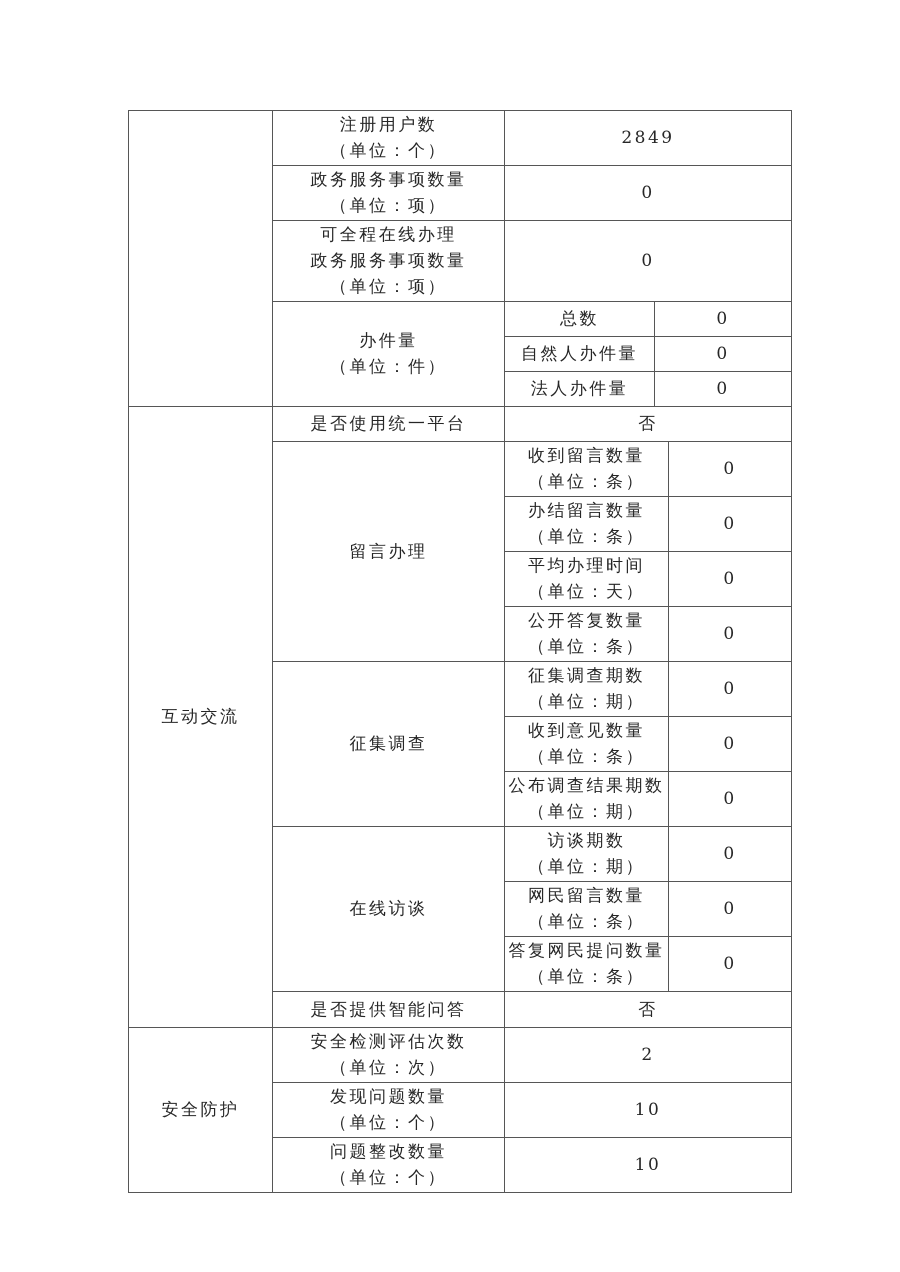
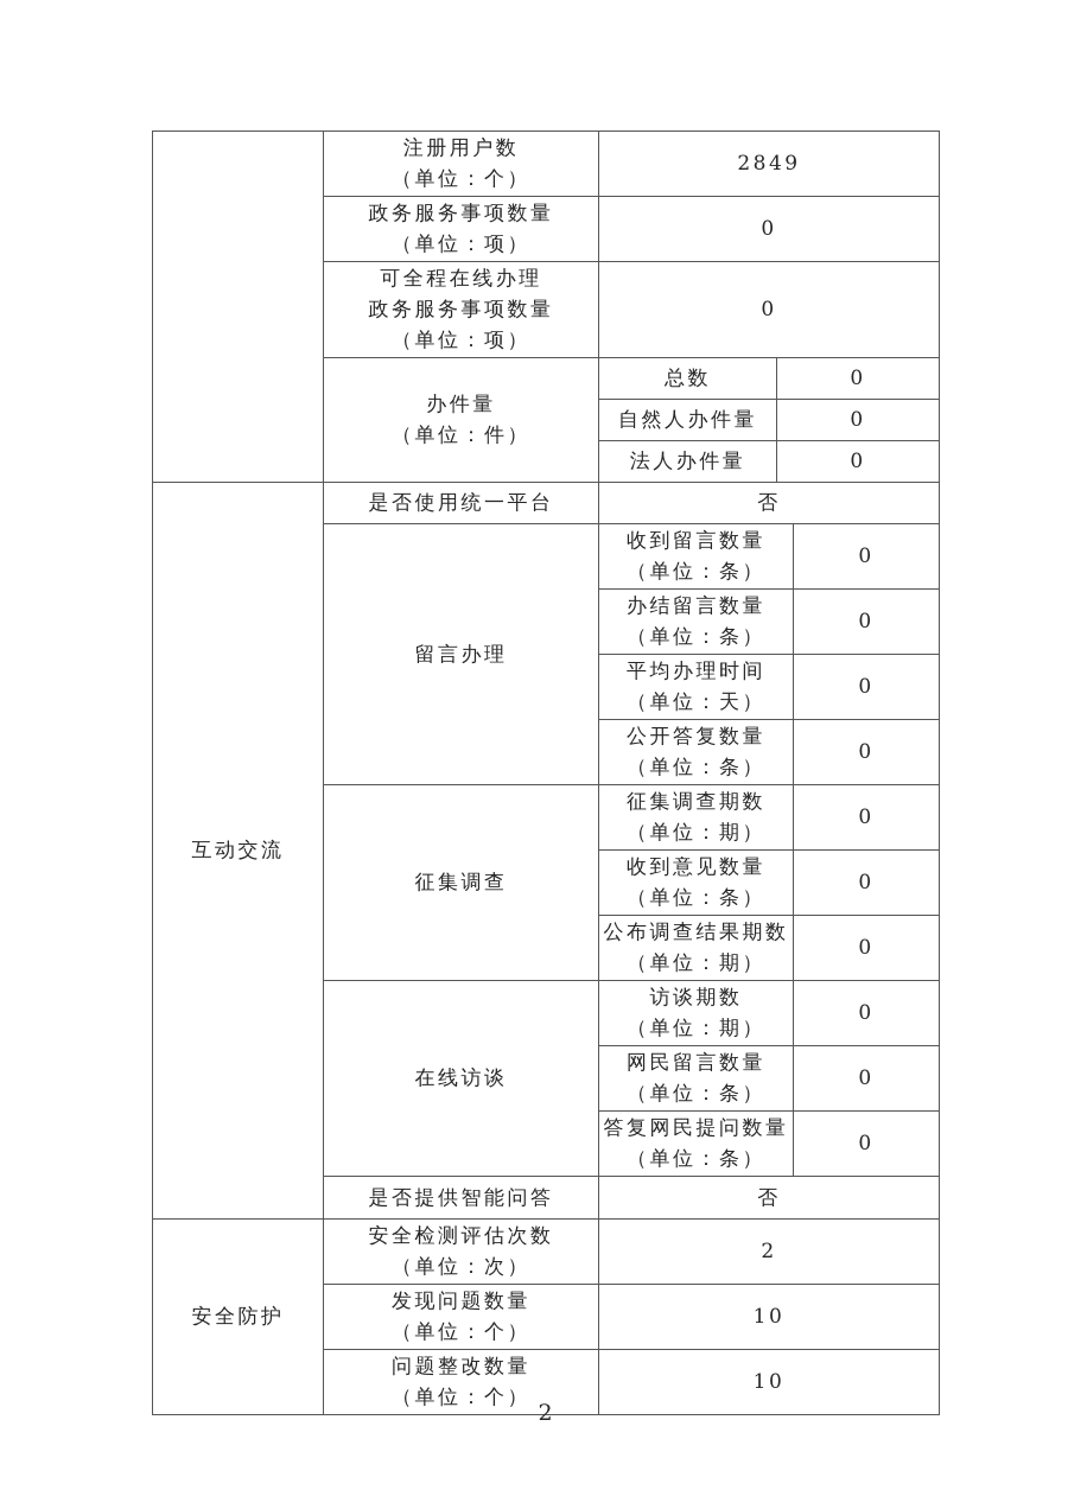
  	注册用户数 （单位：个）	2849
  政务服务事项数量 （单位：项）	0
  可全程在线办理 政务服务事项数量 （单位：项）	0
  办件量 （单位：件）	总数	0
  自然人办件量	0
  法人办件量	0
  互动交流	是否使用统一平台	否
  留言办理	收到留言数量 （单位：条）	0
  办结留言数量 （单位：条）	0
  平均办理时间 （单位：天）	0
  公开答复数量 （单位：条）	0
  征集调查	征集调查期数 （单位：期）	0
  收到意见数量 （单位：条）	0
  公布调查结果期数 （单位：期）	0
  在线访谈	访谈期数 （单位：期）	0
  网民留言数量 （单位：条）	0
  答复网民提问数量 （单位：条）	0
  是否提供智能问答	否
  安全防护	安全检测评估次数 （单位：次）	2
  发现问题数量 （单位：个）	10
  问题整改数量 （单位：个）	10
+ 2
